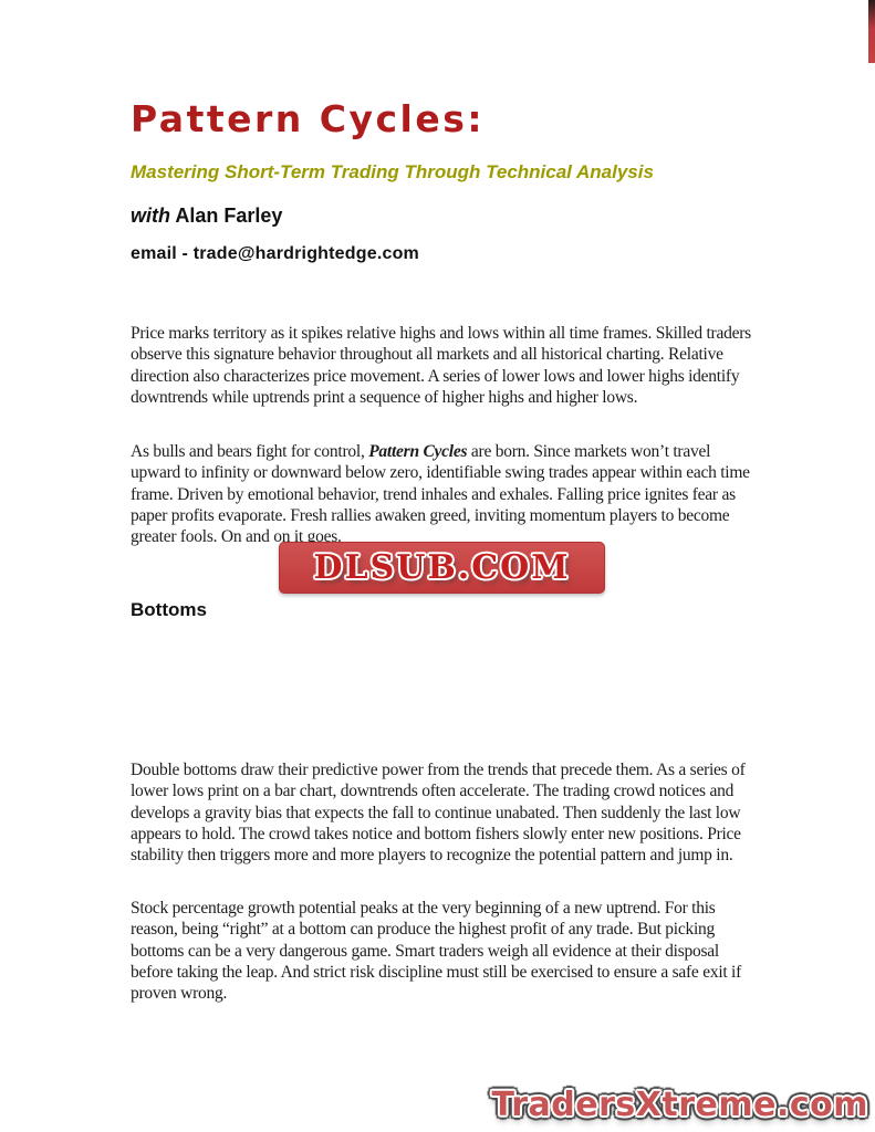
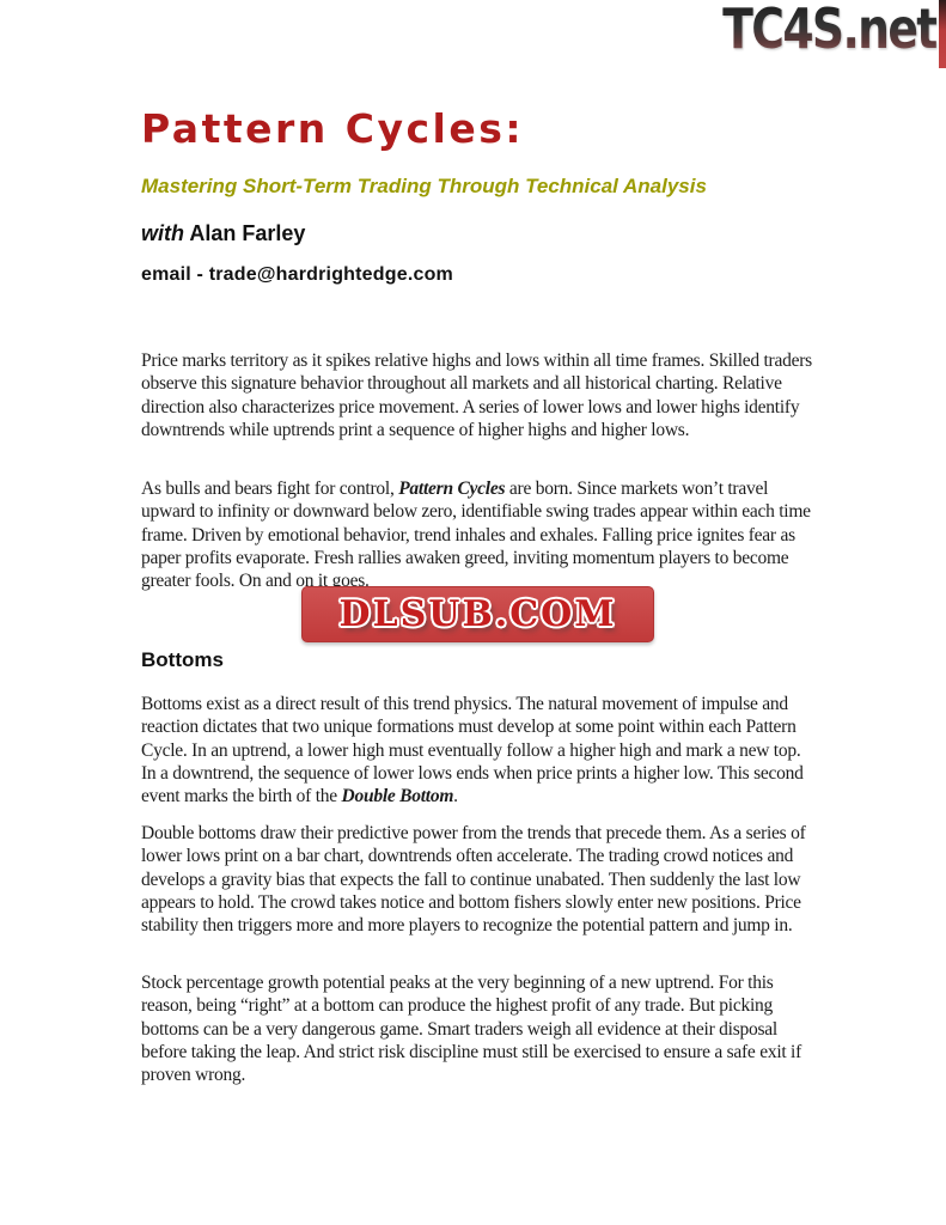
+ TC4S.net
  Pattern Cycles:
  Mastering Short-Term Trading Through Technical Analysis
  with Alan Farley
  email - trade@hardrightedge.com
  Price marks territory as it spikes relative highs and lows within all time frames. Skilled traders observe this signature behavior throughout all markets and all historical charting. Relative direction also characterizes price movement. A series of lower lows and lower highs identify downtrends while uptrends print a sequence of higher highs and higher lows.
  As bulls and bears fight for control, Pattern Cycles are born. Since markets won’t travel upward to infinity or downward below zero, identifiable swing trades appear within each time frame. Driven by emotional behavior, trend inhales and exhales. Falling price ignites fear as paper profits evaporate. Fresh rallies awaken greed, inviting momentum players to become greater fools. On and on it goes.
  DLSUB.COM
  Bottoms
+ Bottoms exist as a direct result of this trend physics. The natural movement of impulse and reaction dictates that two unique formations must develop at some point within each Pattern Cycle. In an uptrend, a lower high must eventually follow a higher high and mark a new top. In a downtrend, the sequence of lower lows ends when price prints a higher low. This second event marks the birth of the Double Bottom.
  Double bottoms draw their predictive power from the trends that precede them. As a series of lower lows print on a bar chart, downtrends often accelerate. The trading crowd notices and develops a gravity bias that expects the fall to continue unabated. Then suddenly the last low appears to hold. The crowd takes notice and bottom fishers slowly enter new positions. Price stability then triggers more and more players to recognize the potential pattern and jump in.
  Stock percentage growth potential peaks at the very beginning of a new uptrend. For this reason, being “right” at a bottom can produce the highest profit of any trade. But picking bottoms can be a very dangerous game. Smart traders weigh all evidence at their disposal before taking the leap. And strict risk discipline must still be exercised to ensure a safe exit if proven wrong.
- TradersXtreme.com
